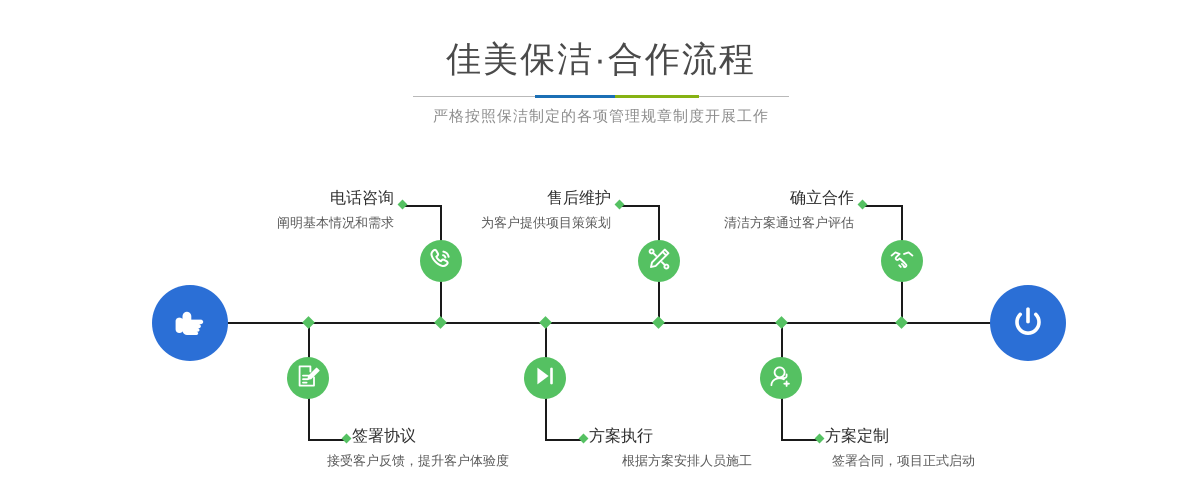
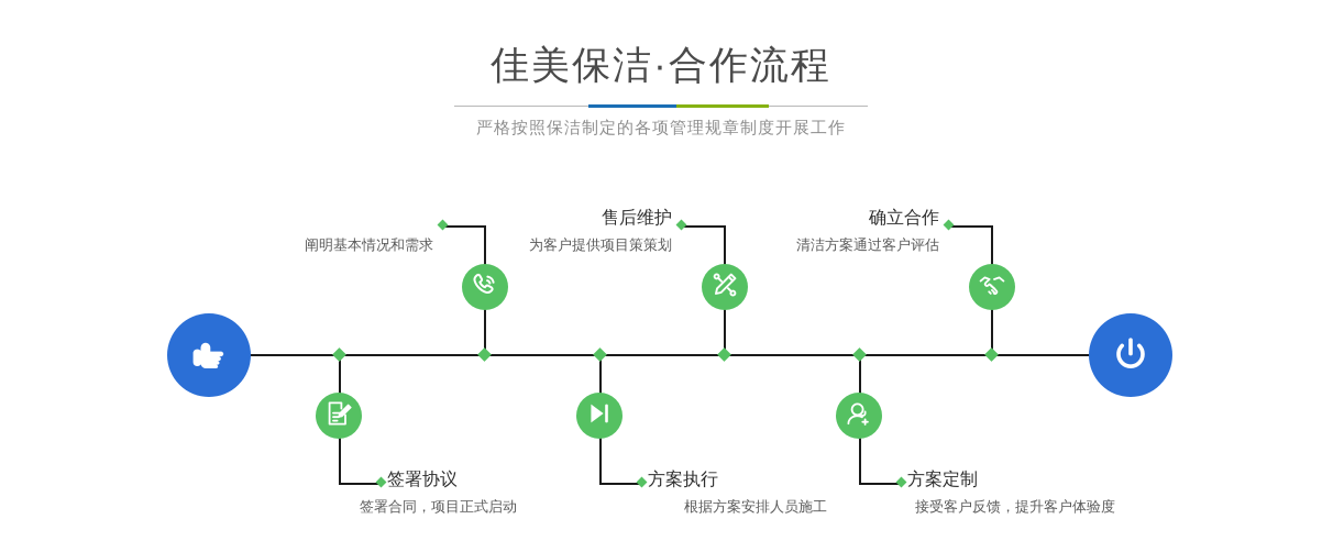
  佳美保洁·合作流程
  严格按照保洁制定的各项管理规章制度开展工作
- 电话咨询
  阐明基本情况和需求
  签署协议
- 接受客户反馈，提升客户体验度
+ 签署合同，项目正式启动
  售后维护
  为客户提供项目策策划
  方案执行
  根据方案安排人员施工
  确立合作
  清洁方案通过客户评估
  方案定制
- 签署合同，项目正式启动
+ 接受客户反馈，提升客户体验度
